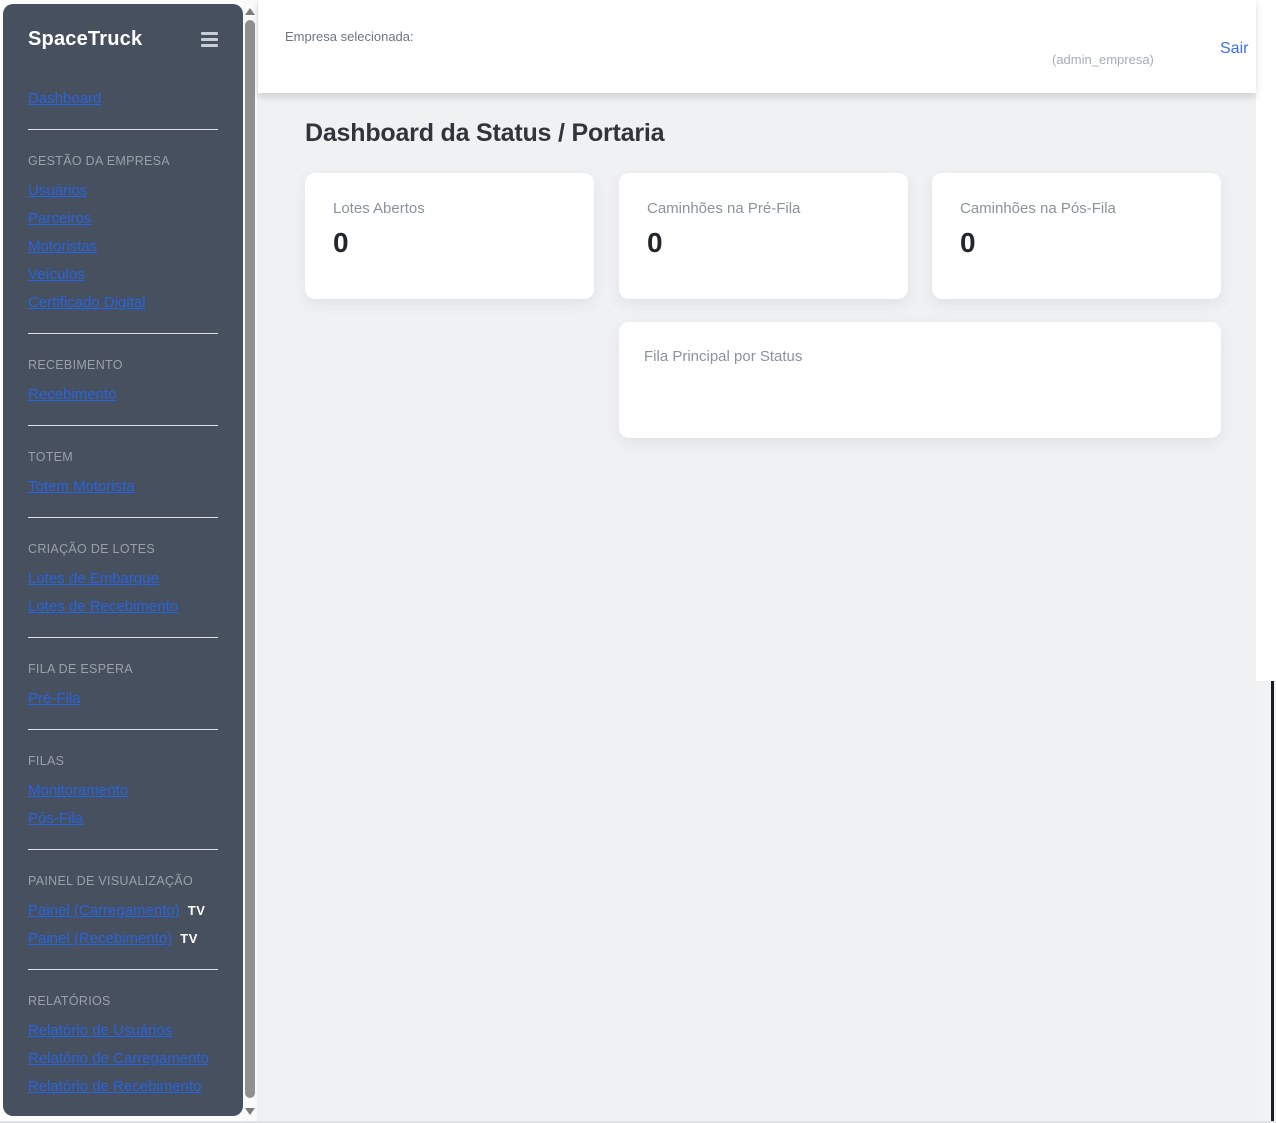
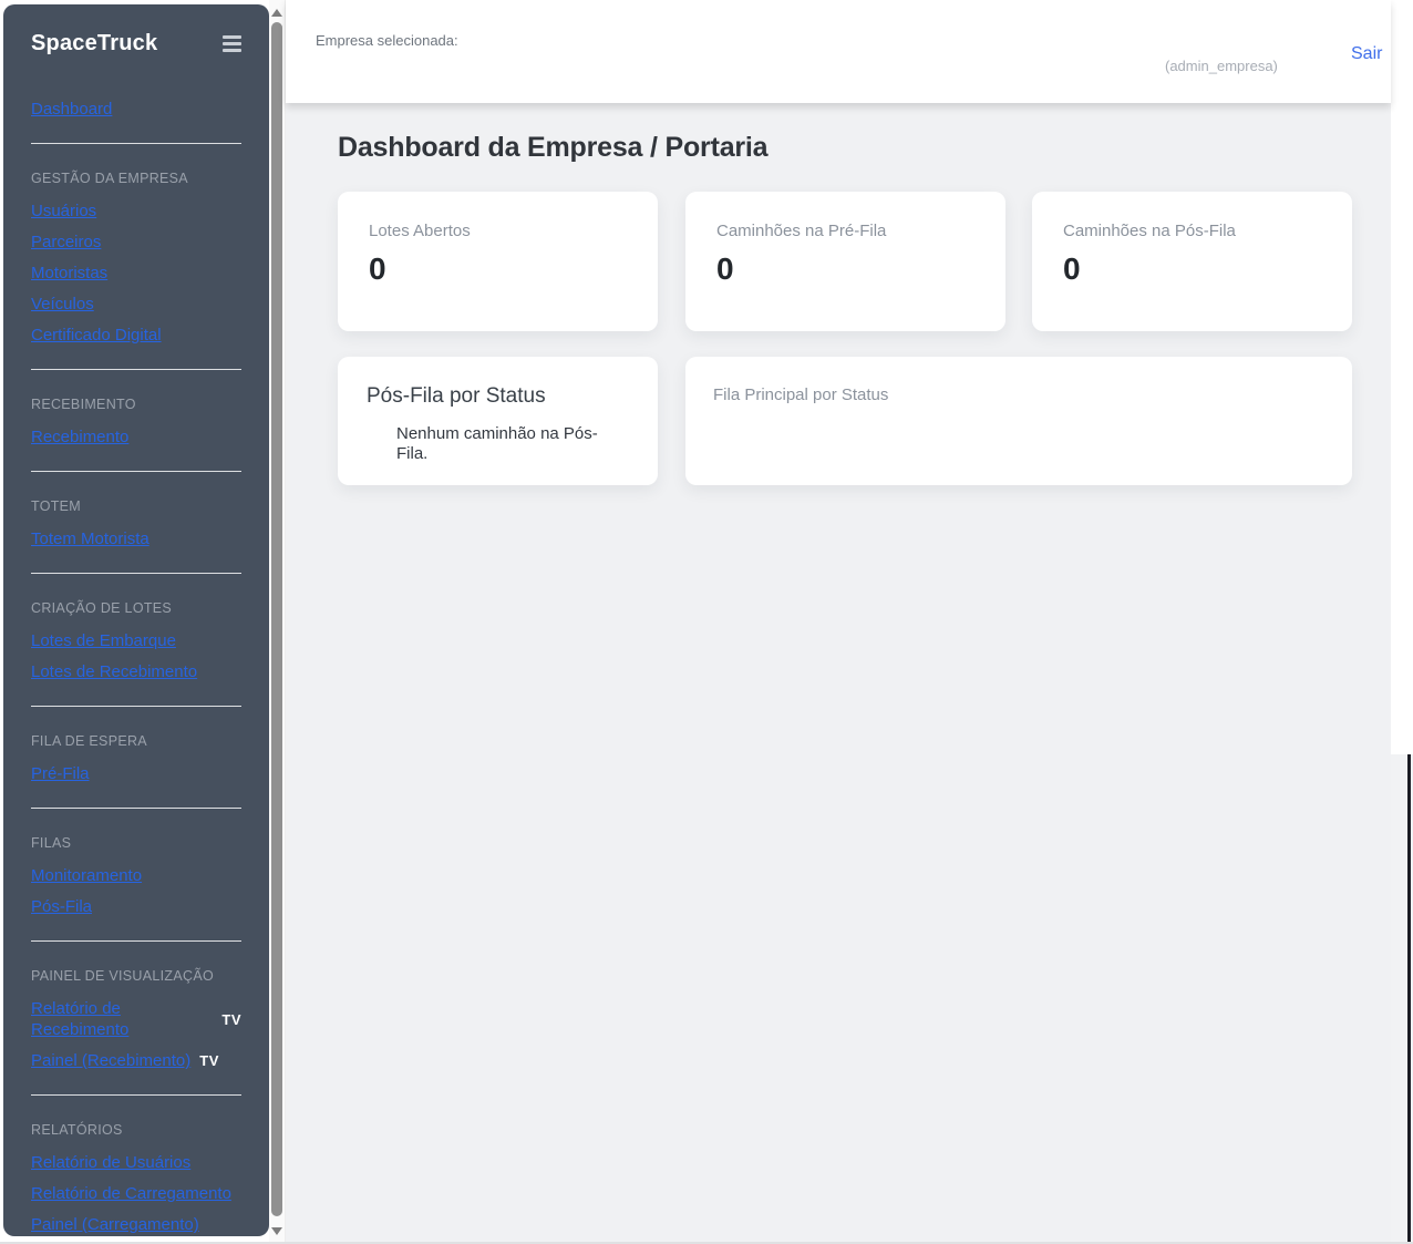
  SpaceTruck
  Dashboard
  GESTÃO DA EMPRESA
  Usuários
  Parceiros
  Motoristas
  Veículos
  Certificado Digital
  RECEBIMENTO
  Recebimento
  TOTEM
  Totem Motorista
  CRIAÇÃO DE LOTES
  Lotes de Embarque
  Lotes de Recebimento
  FILA DE ESPERA
  Pré-Fila
  FILAS
  Monitoramento
  Pós-Fila
  PAINEL DE VISUALIZAÇÃO
- Painel (Carregamento)
+ Relatório de Recebimento
  TV
  Painel (Recebimento)
  TV
  RELATÓRIOS
  Relatório de Usuários
  Relatório de Carregamento
- Relatório de Recebimento
+ Painel (Carregamento)
  Empresa selecionada:
  (admin_empresa)
  Sair
- Dashboard da Status / Portaria
+ Dashboard da Empresa / Portaria
  Lotes Abertos
  0
  Caminhões na Pré-Fila
  0
  Caminhões na Pós-Fila
  0
+ Pós-Fila por Status
+ Nenhum caminhão na Pós-Fila.
  Fila Principal por Status
